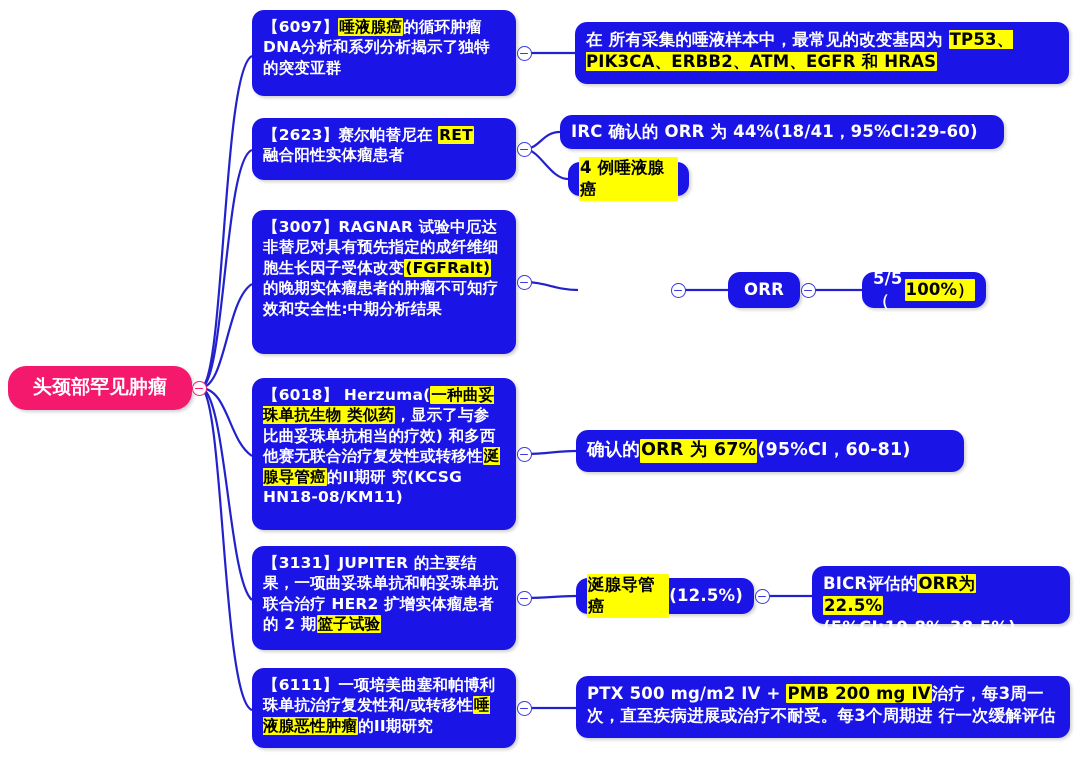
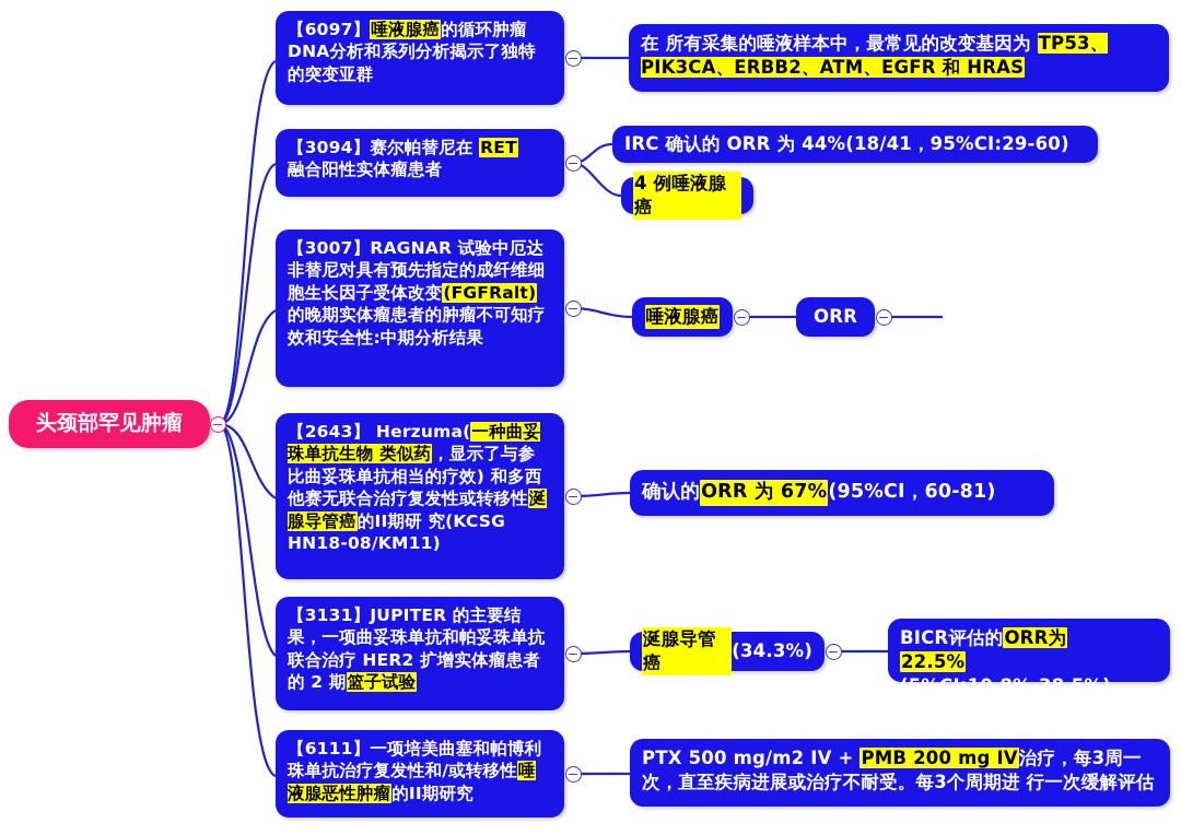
  头颈部罕见肿瘤
  【6097】唾液腺癌的循环肿瘤DNA分析和系列分析揭示了独特的突变亚群
  在 所有采集的唾液样本中，最常见的改变基因为 TP53、PIK3CA、ERBB2、ATM、EGFR 和 HRAS
- 【2623】赛尔帕替尼在 RET
+ 【3094】赛尔帕替尼在 RET
  融合阳性实体瘤患者
  IRC 确认的 ORR 为 44%(18/41，95%CI:29-60)
  4 例唾液腺癌
  【3007】RAGNAR 试验中厄达非替尼对具有预先指定的成纤维细胞生长因子受体改变(FGFRalt) 的晚期实体瘤患者的肿瘤不可知疗效和安全性:中期分析结果
+ 唾液腺癌
  ORR
- 5/5（
- 100%）
- 【6018】 Herzuma(一种曲妥珠单抗生物 类似药，显示了与参比曲妥珠单抗相当的疗效) 和多西他赛无联合治疗复发性或转移性涎腺导管癌的II期研 究(KCSG HN18-08/KM11)
+ 【2643】 Herzuma(一种曲妥珠单抗生物 类似药，显示了与参比曲妥珠单抗相当的疗效) 和多西他赛无联合治疗复发性或转移性涎腺导管癌的II期研 究(KCSG HN18-08/KM11)
  确认的
  ORR 为 67%
  (95%CI，60-81)
  【3131】JUPITER 的主要结果，一项曲妥珠单抗和帕妥珠单抗联合治疗 HER2 扩增实体瘤患者的 2 期篮子试验
  涎腺导管癌
- (12.5%)
+ (34.3%)
  BICR评估的ORR为
  22.5%(5%CI:10.8%-38.5%)
  【6111】一项培美曲塞和帕博利珠单抗治疗复发性和/或转移性唾液腺恶性肿瘤的II期研究
  PTX 500 mg/m2 IV + PMB 200 mg IV治疗，每3周一次，直至疾病进展或治疗不耐受。每3个周期进 行一次缓解评估
